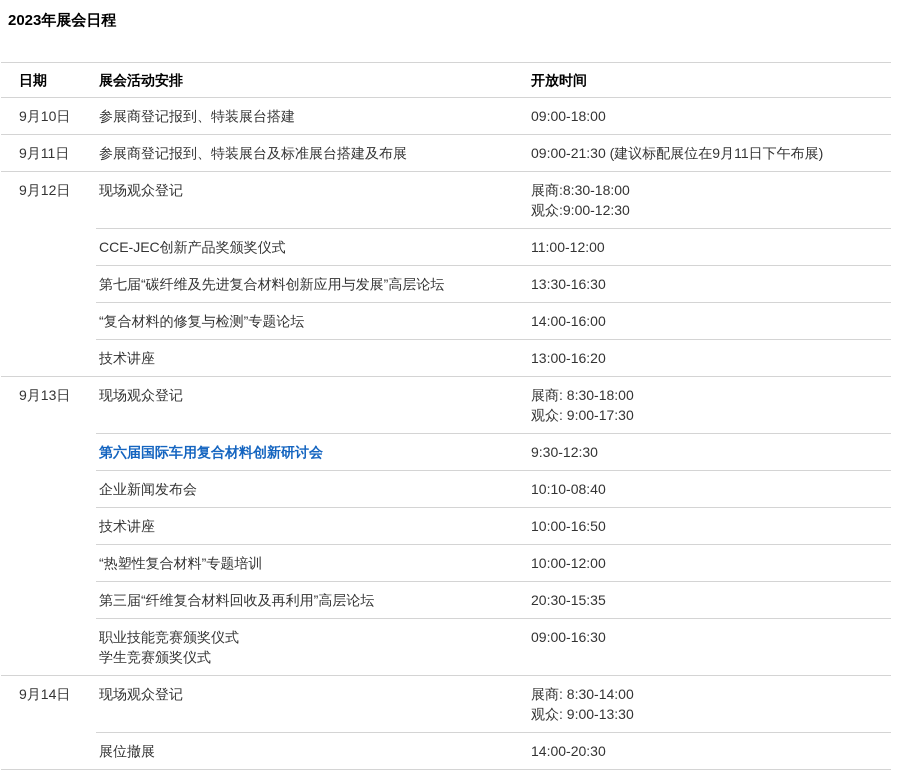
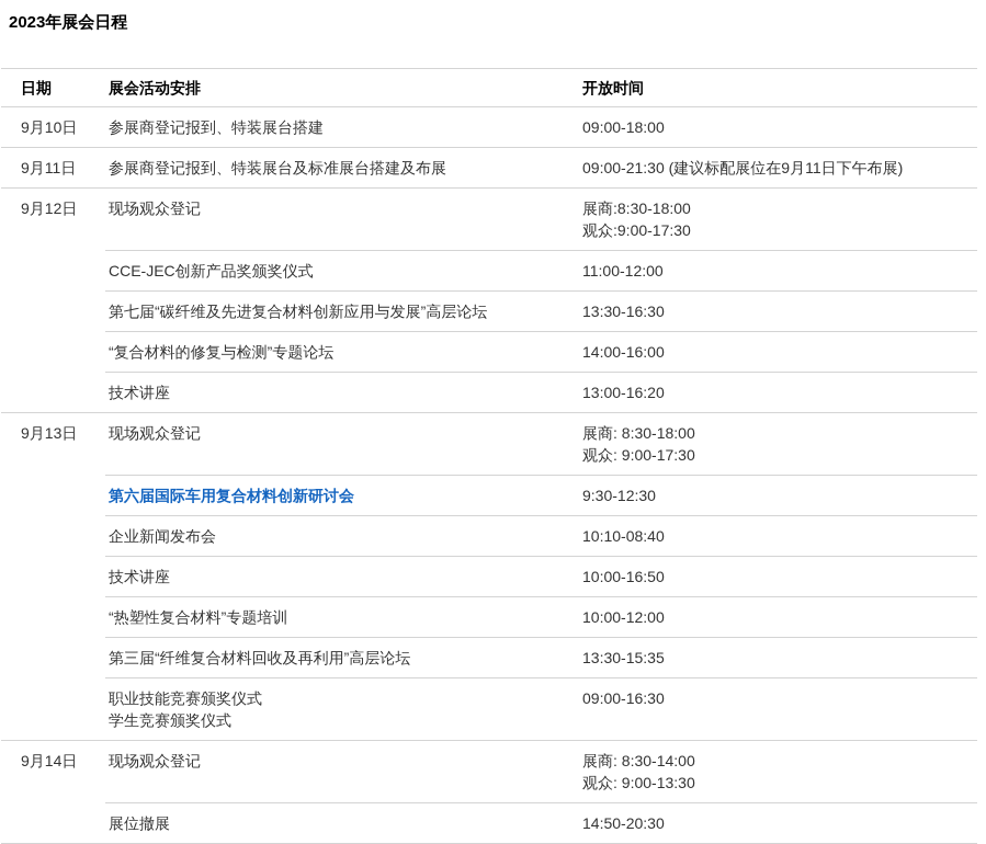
  2023年展会日程
  日期	展会活动安排	开放时间
  9月10日	参展商登记报到、特装展台搭建	09:00-18:00
  9月11日	参展商登记报到、特装展台及标准展台搭建及布展	09:00-21:30 (建议标配展位在9月11日下午布展)
- 9月12日	现场观众登记	展商:8:30-18:00观众:9:00-12:30
+ 9月12日	现场观众登记	展商:8:30-18:00观众:9:00-17:30
  CCE-JEC创新产品奖颁奖仪式	11:00-12:00
  第七届“碳纤维及先进复合材料创新应用与发展”高层论坛	13:30-16:30
  “复合材料的修复与检测”专题论坛	14:00-16:00
  技术讲座	13:00-16:20
  9月13日	现场观众登记	展商: 8:30-18:00观众: 9:00-17:30
  第六届国际车用复合材料创新研讨会	9:30-12:30
  企业新闻发布会	10:10-08:40
  技术讲座	10:00-16:50
  “热塑性复合材料”专题培训	10:00-12:00
- 第三届“纤维复合材料回收及再利用”高层论坛	20:30-15:35
+ 第三届“纤维复合材料回收及再利用”高层论坛	13:30-15:35
  职业技能竞赛颁奖仪式学生竞赛颁奖仪式	09:00-16:30
  9月14日	现场观众登记	展商: 8:30-14:00观众: 9:00-13:30
- 展位撤展	14:00-20:30
+ 展位撤展	14:50-20:30
